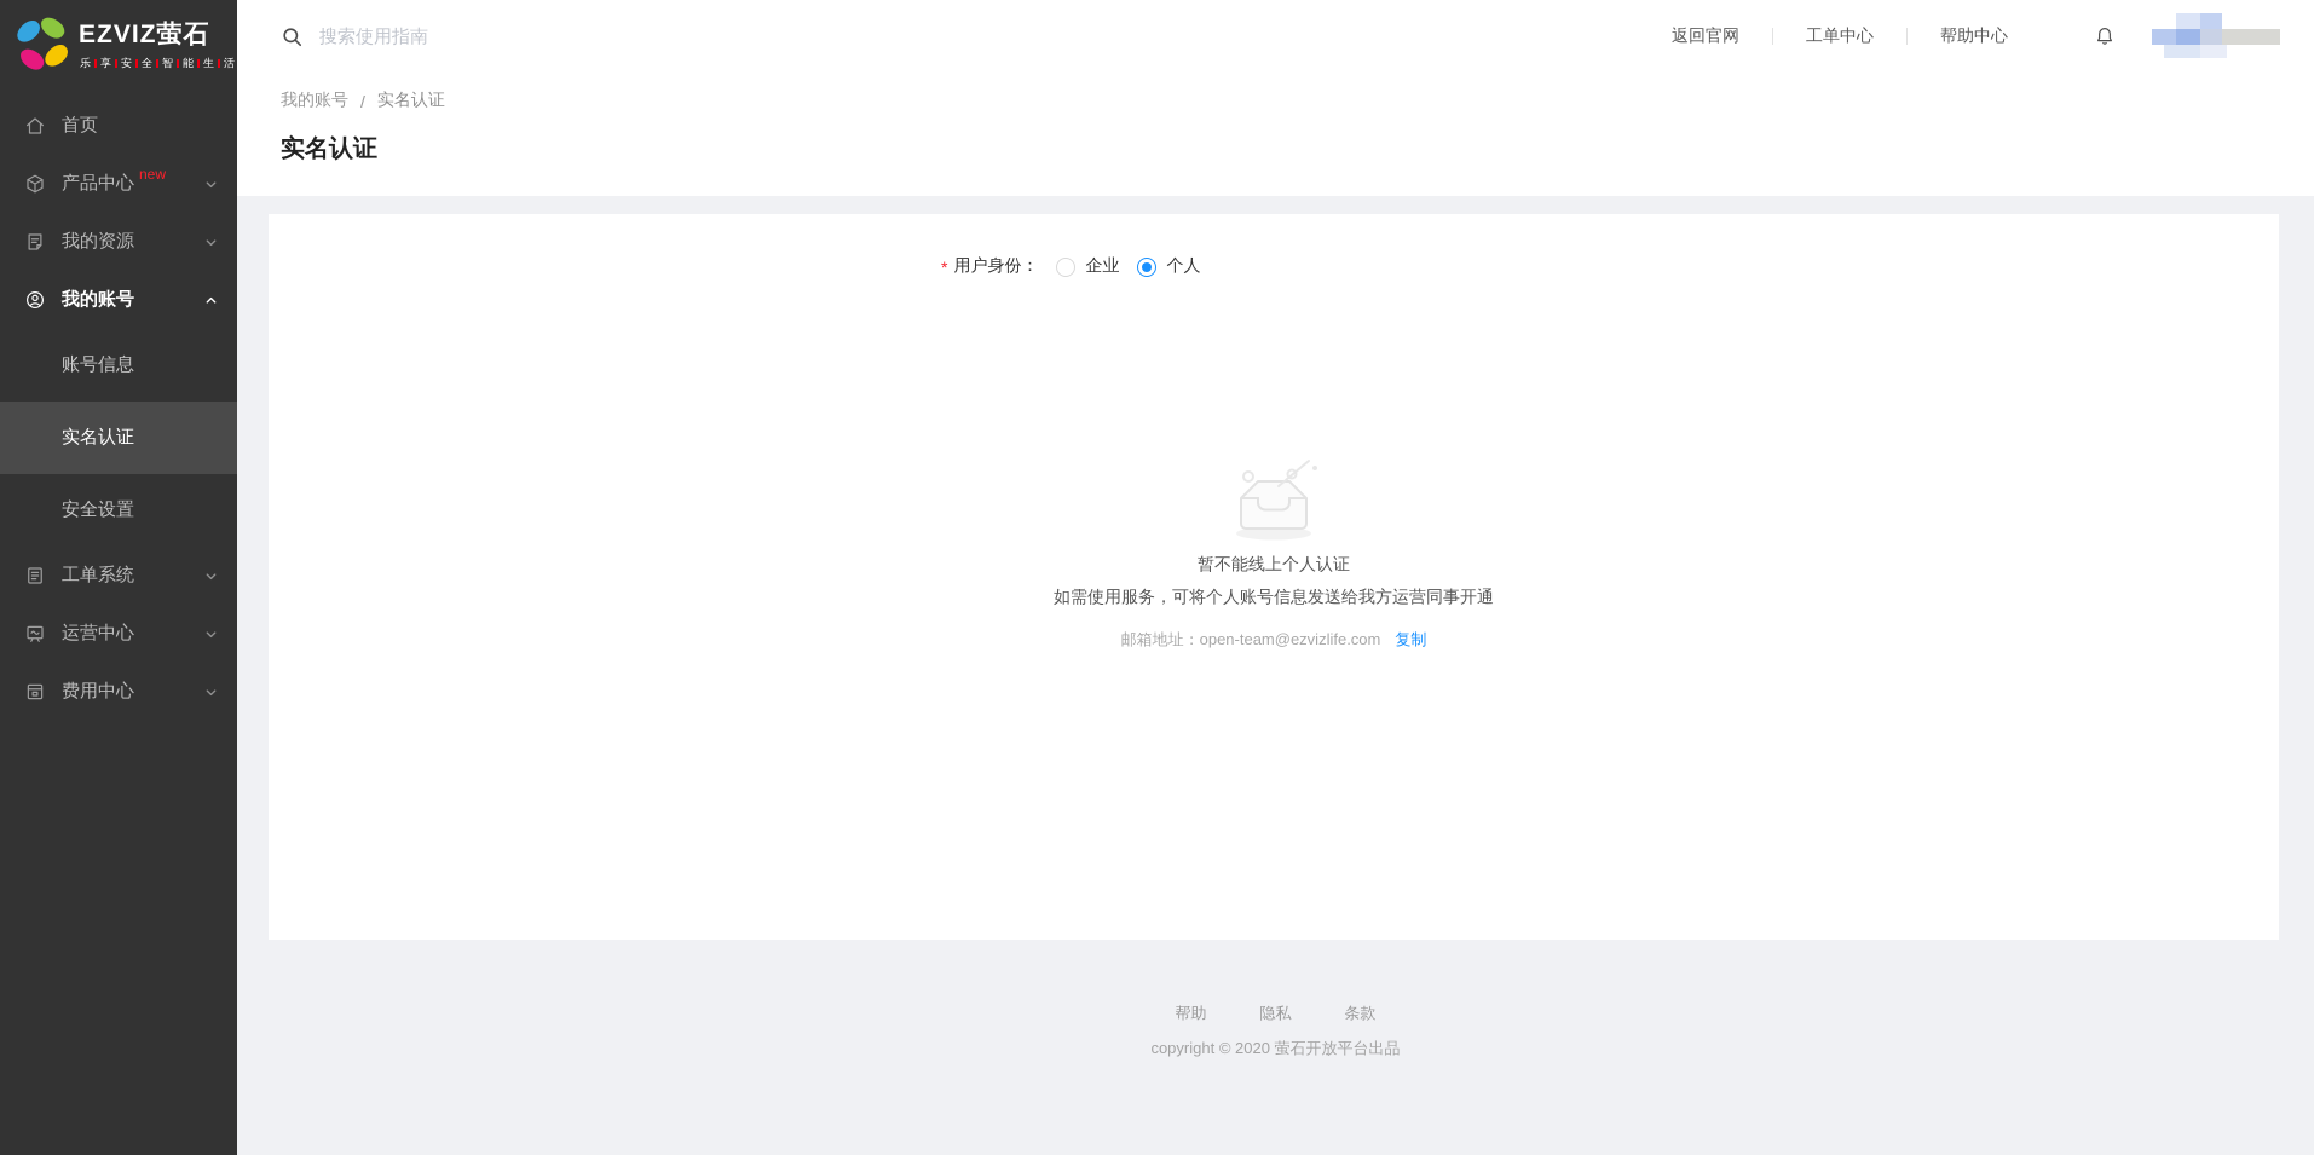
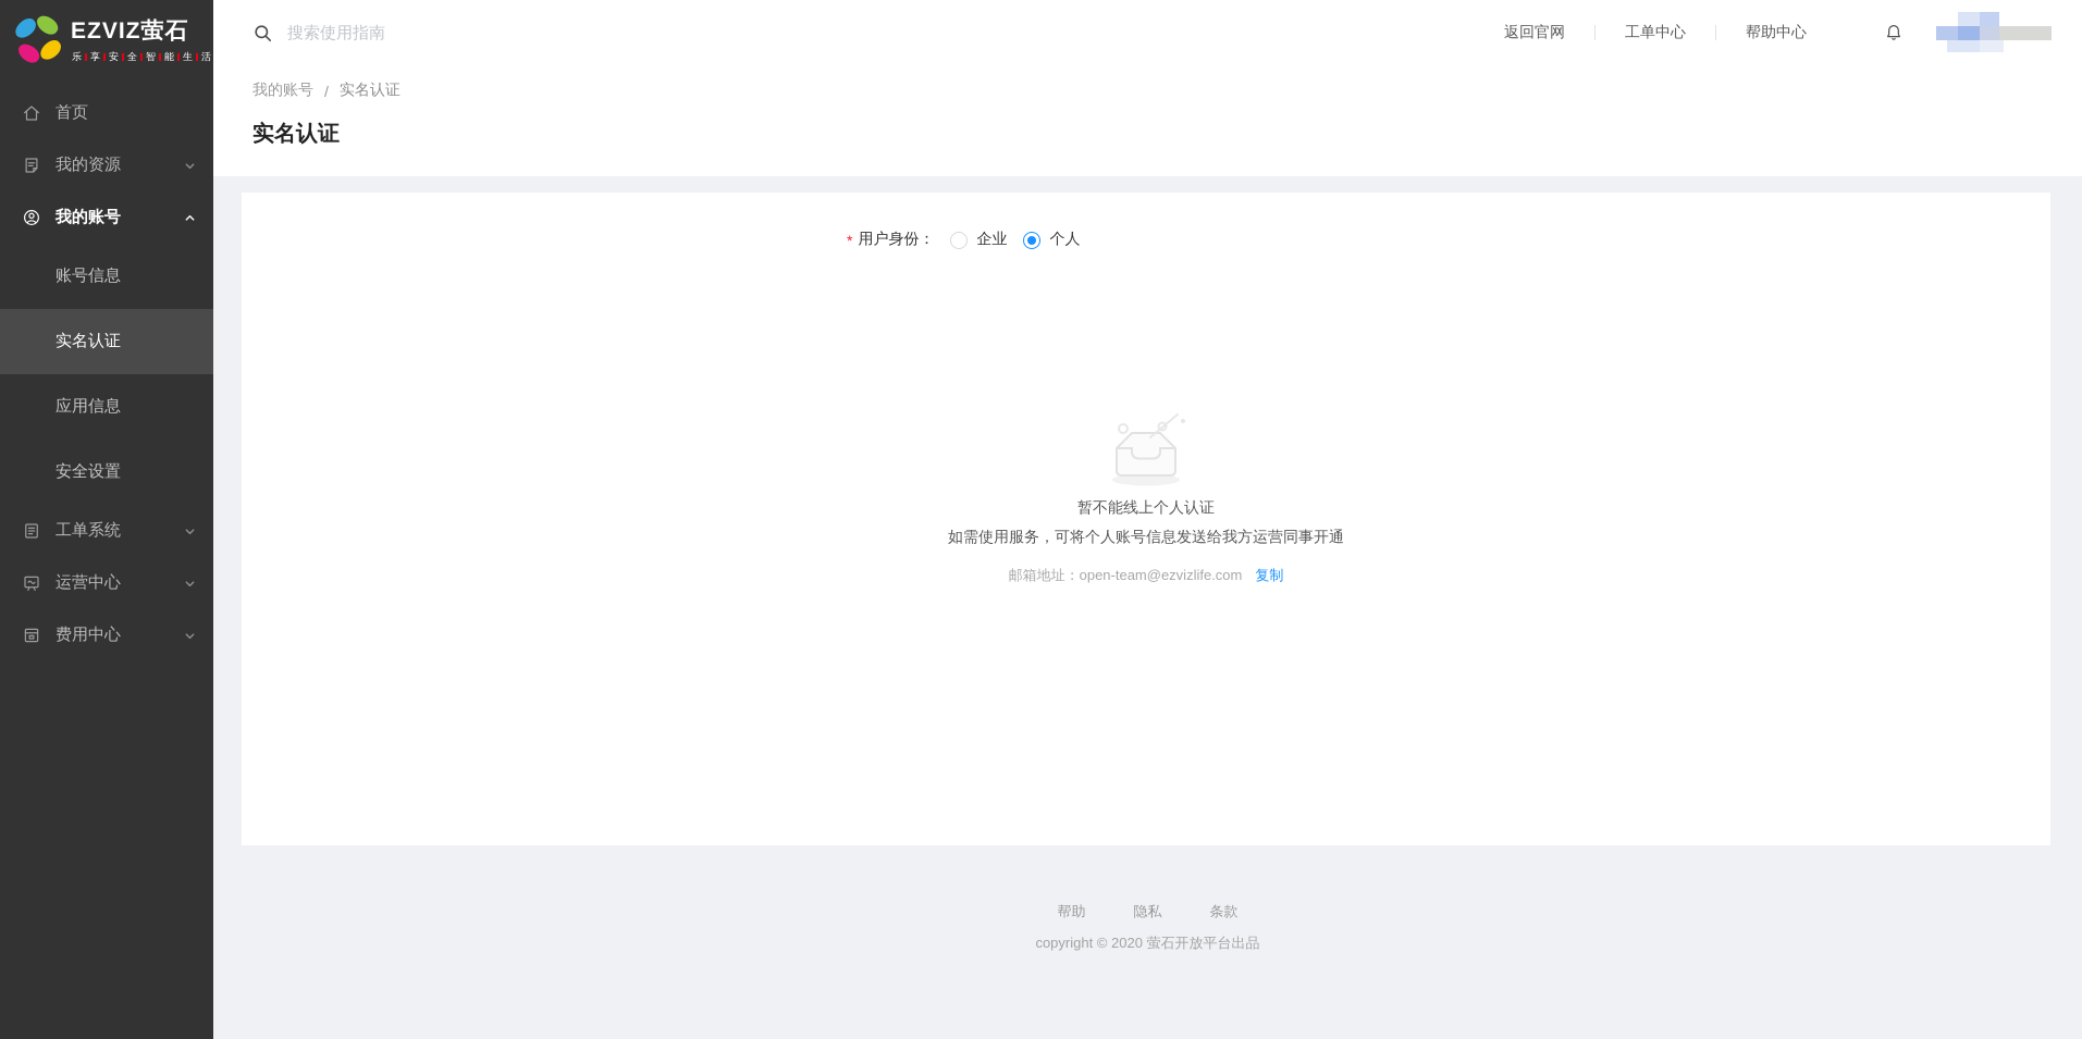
  EZVIZ萤石
  乐
  享
  安
  全
  智
  能
  生
  活
  首页
- 产品中心
- new
  我的资源
  我的账号
  账号信息
  实名认证
+ 应用信息
  安全设置
  工单系统
  运营中心
  费用中心
  搜索使用指南
  返回官网
  工单中心
  帮助中心
  我的账号
  /
  实名认证
  实名认证
  *
  用户身份：
  企业
  个人
  暂不能线上个人认证
  如需使用服务，可将个人账号信息发送给我方运营同事开通
  邮箱地址：open-team@ezvizlife.com 复制
  帮助
  隐私
  条款
  copyright © 2020 萤石开放平台出品
